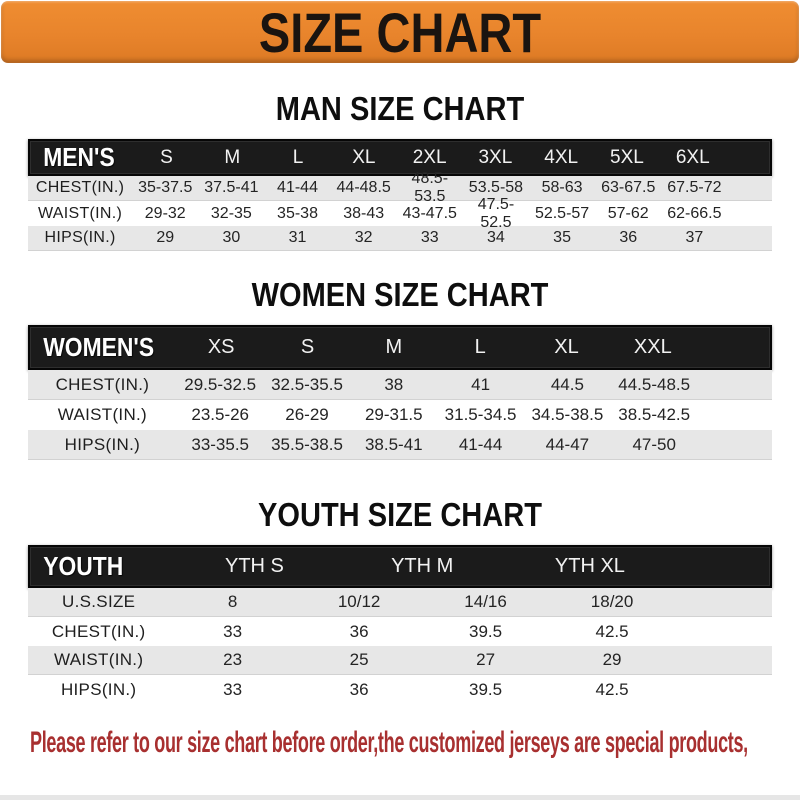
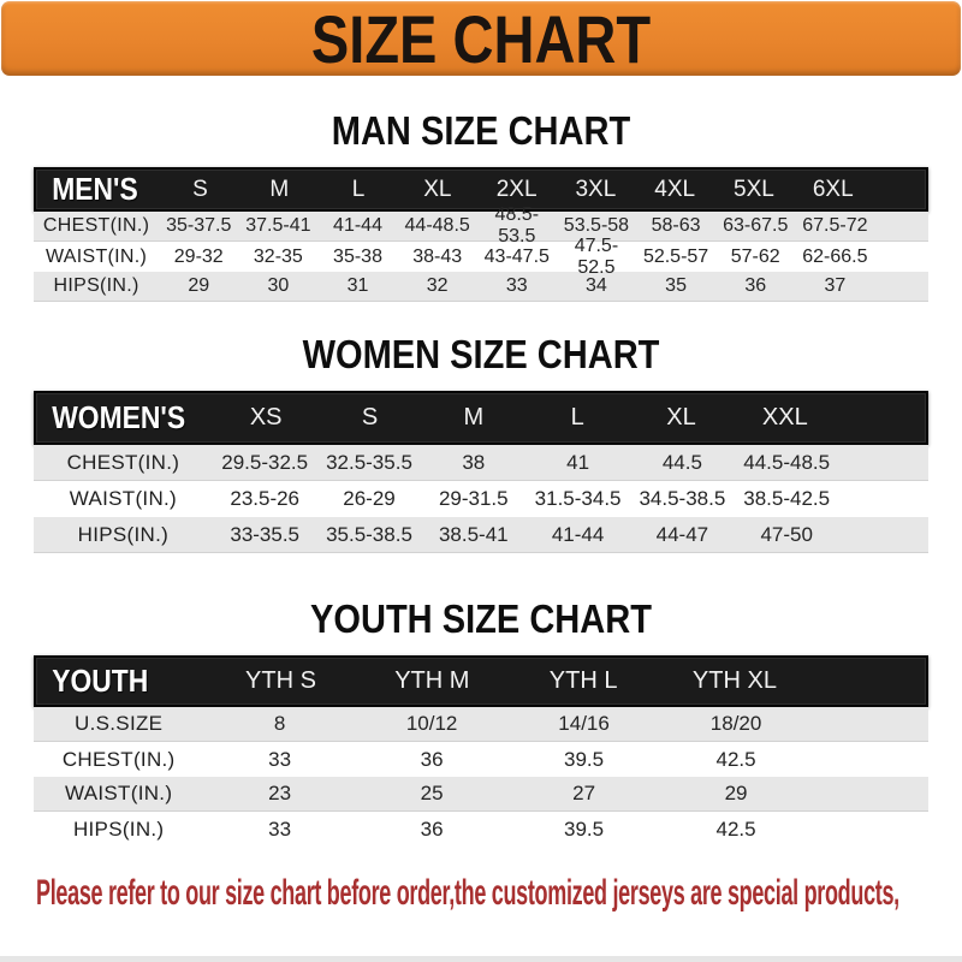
  SIZE CHART
  MAN SIZE CHART
  MEN'S
  S
  M
  L
  XL
  2XL
  3XL
  4XL
  5XL
  6XL
  CHEST(IN.)
  35-37.5
  37.5-41
  41-44
  44-48.5
  48.5-53.5
  53.5-58
  58-63
  63-67.5
  67.5-72
  WAIST(IN.)
  29-32
  32-35
  35-38
  38-43
  43-47.5
  47.5-52.5
  52.5-57
  57-62
  62-66.5
  HIPS(IN.)
  29
  30
  31
  32
  33
  34
  35
  36
  37
  WOMEN SIZE CHART
  WOMEN'S
  XS
  S
  M
  L
  XL
  XXL
  CHEST(IN.)
  29.5-32.5
  32.5-35.5
  38
  41
  44.5
  44.5-48.5
  WAIST(IN.)
  23.5-26
  26-29
  29-31.5
  31.5-34.5
  34.5-38.5
  38.5-42.5
  HIPS(IN.)
  33-35.5
  35.5-38.5
  38.5-41
  41-44
  44-47
  47-50
  YOUTH SIZE CHART
  YOUTH
  YTH S
  YTH M
+ YTH L
  YTH XL
  U.S.SIZE
  8
  10/12
  14/16
  18/20
  CHEST(IN.)
  33
  36
  39.5
  42.5
  WAIST(IN.)
  23
  25
  27
  29
  HIPS(IN.)
  33
  36
  39.5
  42.5
  Please refer to our size chart before order,the customized jerseys are special products,
